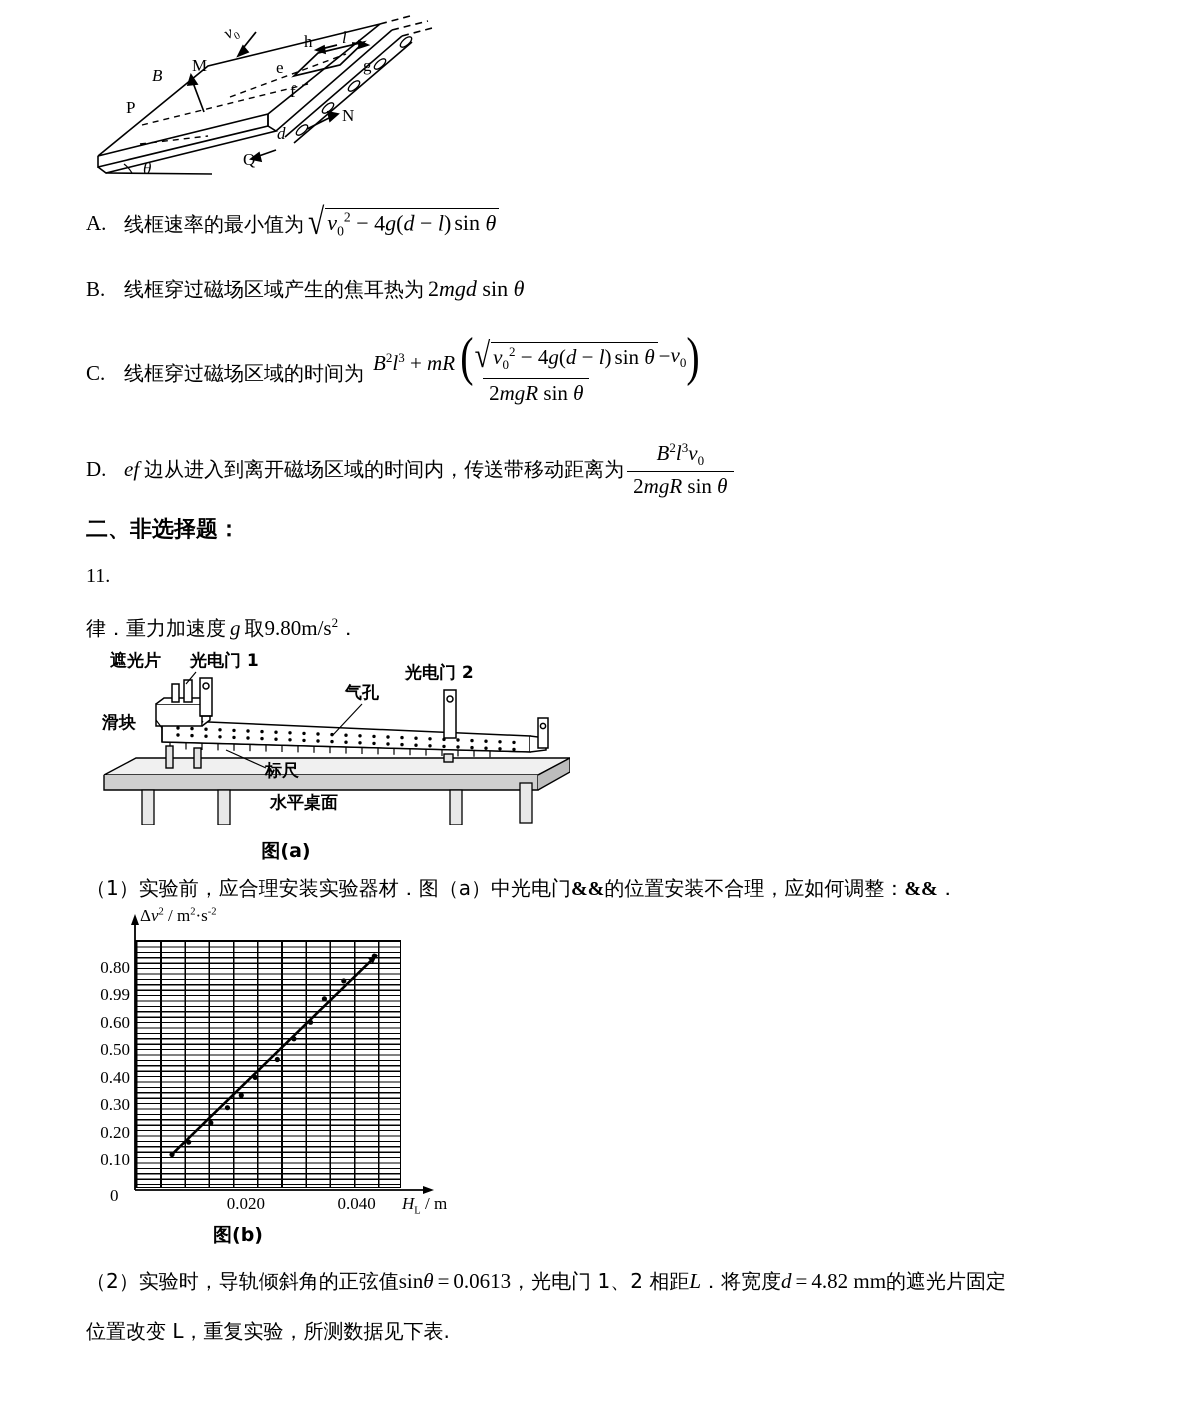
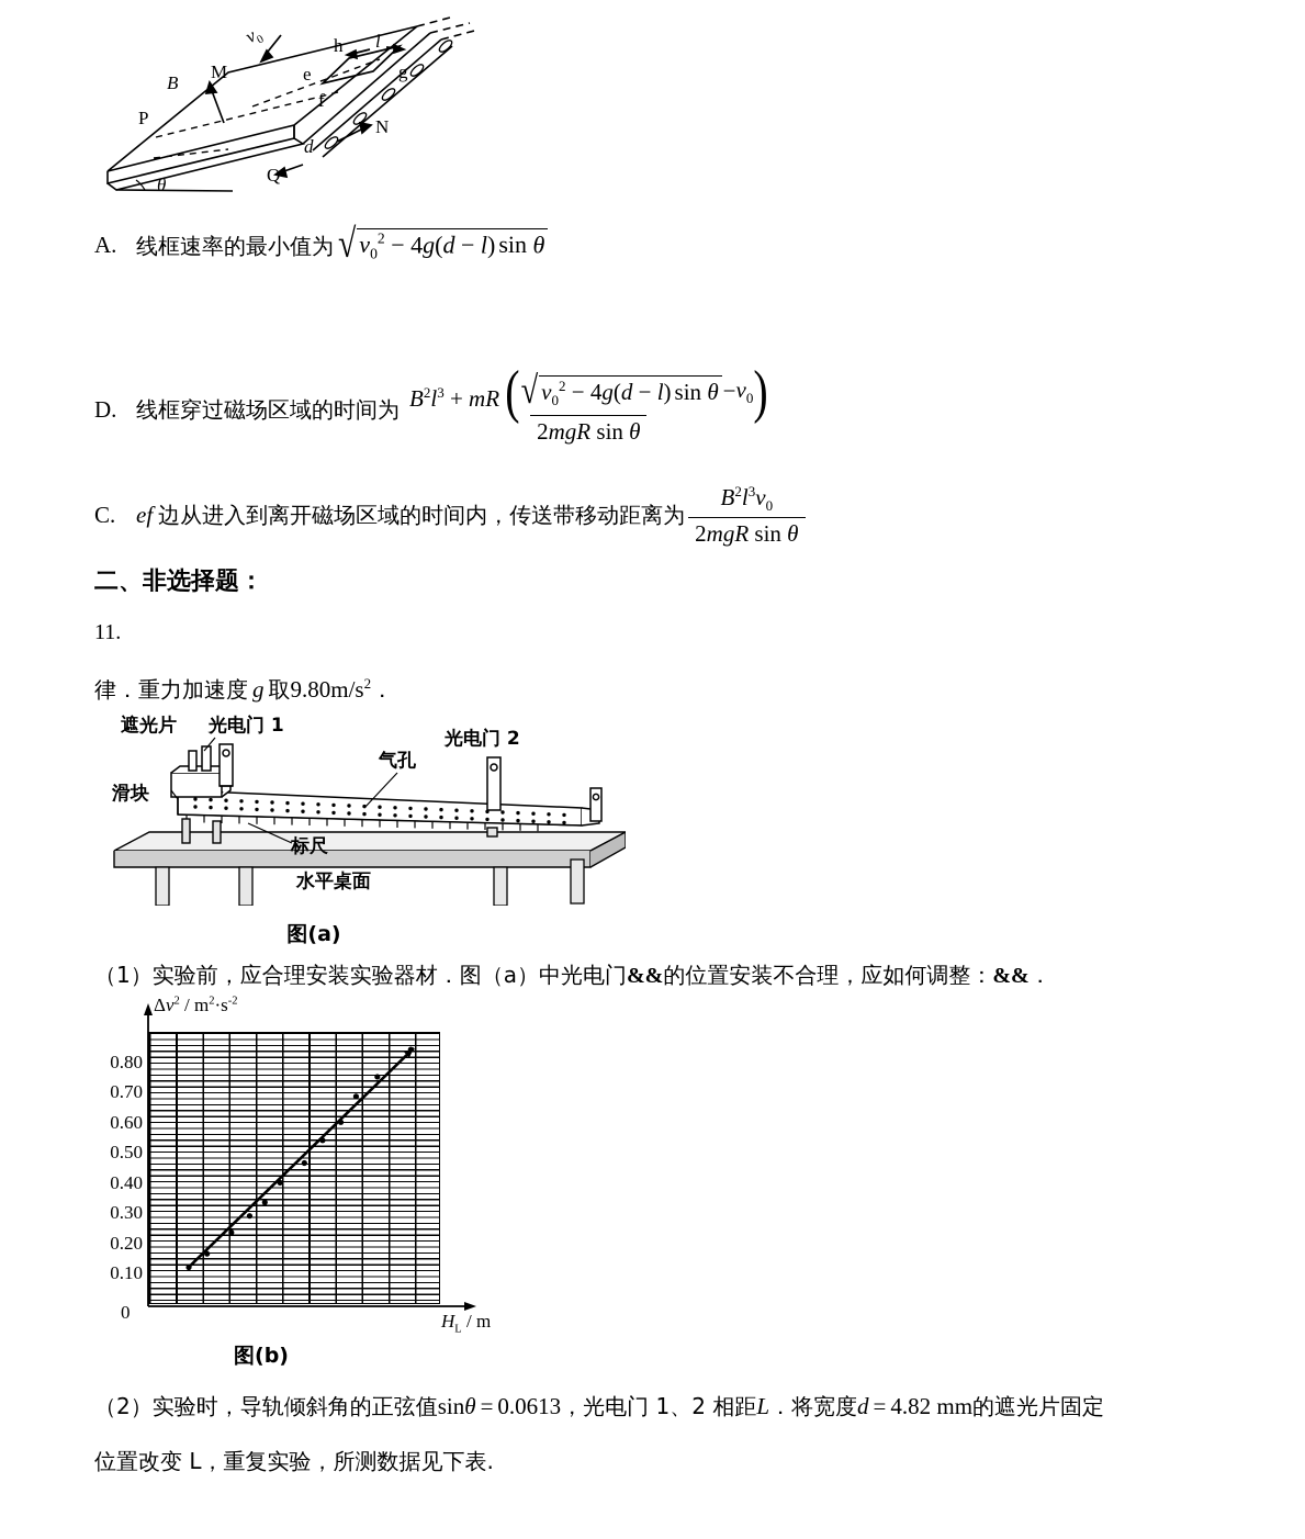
  B
  M
  P
  N
  Q
  θ
  d
  l
  e
  f
  g
  h
  A.
  线框速率的最小值为
  √
  v02 − 4g(d − l)sin θ
- B.
- 线框穿过磁场区域产生的焦耳热为
- 2mgd sin θ
- C.
+ D.
  线框穿过磁场区域的时间为
  B2l3 + mR
  (
  √
  v02 − 4g(d − l) sin θ
  −
  v0
  )
  2mgR sin θ
- D.
+ C.
  ef
  边从进入到离开磁场区域的时间内，传送带移动距离为
  B2l3v0
  2mgR sin θ
  二、非选择题：
  11.
  律．重力加速度 g 取9.80m/s2．
  遮光片
  光电门 1
  光电门 2
  气孔
  滑块
  标尺
  水平桌面
  图(a)
  （1）实验前，应合理安装实验器材．图（a）中光电门&&的位置安装不合理，应如何调整：&&．
  Δv2 / m2·s-2
  0.10
  0.20
  0.30
  0.40
  0.50
  0.60
- 0.99
+ 0.70
  0.80
  0
- 0.020
- 0.040
  HL / m
  图(b)
  （2）实验时，导轨倾斜角的正弦值sinθ = 0.0613，光电门 1、2 相距L．将宽度d = 4.82 mm的遮光片固定
  位置改变 L，重复实验，所测数据见下表.
